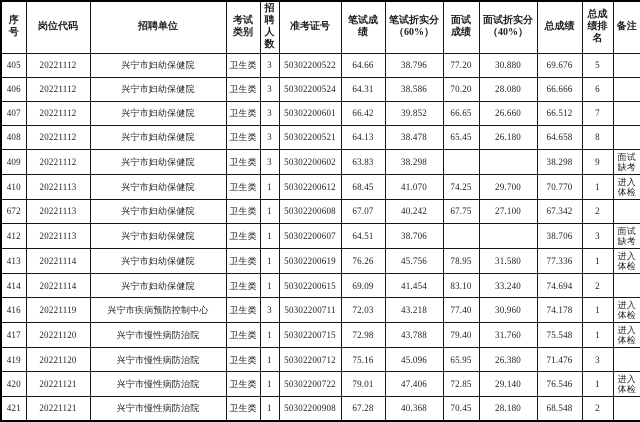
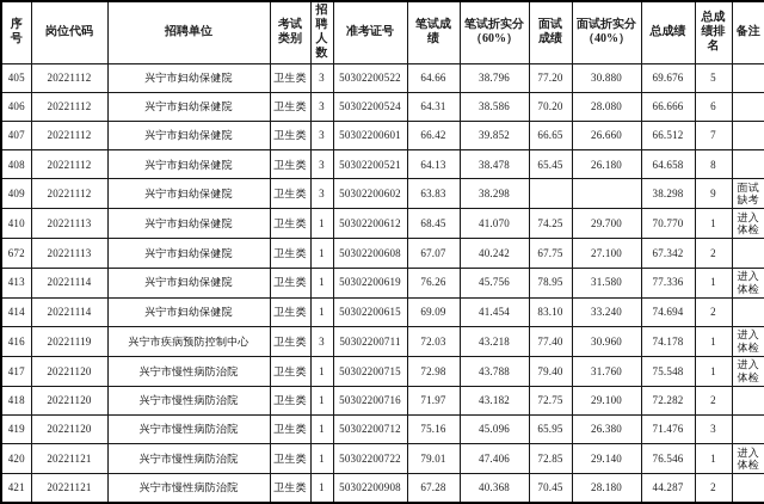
  序 号	岗位代码	招聘单位	考试 类别	招 聘 人 数	准考证号	笔试成 绩	笔试折实分 （60%）	面试 成绩	面试折实分 （40%）	总成绩	总成 绩排 名	备注
  405	20221112	兴宁市妇幼保健院	卫生类	3	50302200522	64.66	38.796	77.20	30.880	69.676	5
  406	20221112	兴宁市妇幼保健院	卫生类	3	50302200524	64.31	38.586	70.20	28.080	66.666	6
  407	20221112	兴宁市妇幼保健院	卫生类	3	50302200601	66.42	39.852	66.65	26.660	66.512	7
  408	20221112	兴宁市妇幼保健院	卫生类	3	50302200521	64.13	38.478	65.45	26.180	64.658	8
  409	20221112	兴宁市妇幼保健院	卫生类	3	50302200602	63.83	38.298			38.298	9	面试缺考
  410	20221113	兴宁市妇幼保健院	卫生类	1	50302200612	68.45	41.070	74.25	29.700	70.770	1	进入体检
  672	20221113	兴宁市妇幼保健院	卫生类	1	50302200608	67.07	40.242	67.75	27.100	67.342	2
- 412	20221113	兴宁市妇幼保健院	卫生类	1	50302200607	64.51	38.706			38.706	3	面试缺考
  413	20221114	兴宁市妇幼保健院	卫生类	1	50302200619	76.26	45.756	78.95	31.580	77.336	1	进入体检
  414	20221114	兴宁市妇幼保健院	卫生类	1	50302200615	69.09	41.454	83.10	33.240	74.694	2
  416	20221119	兴宁市疾病预防控制中心	卫生类	3	50302200711	72.03	43.218	77.40	30.960	74.178	1	进入体检
  417	20221120	兴宁市慢性病防治院	卫生类	1	50302200715	72.98	43.788	79.40	31.760	75.548	1	进入体检
+ 418	20221120	兴宁市慢性病防治院	卫生类	1	50302200716	71.97	43.182	72.75	29.100	72.282	2
  419	20221120	兴宁市慢性病防治院	卫生类	1	50302200712	75.16	45.096	65.95	26.380	71.476	3
  420	20221121	兴宁市慢性病防治院	卫生类	1	50302200722	79.01	47.406	72.85	29.140	76.546	1	进入体检
- 421	20221121	兴宁市慢性病防治院	卫生类	1	50302200908	67.28	40.368	70.45	28.180	68.548	2
+ 421	20221121	兴宁市慢性病防治院	卫生类	1	50302200908	67.28	40.368	70.45	28.180	44.287	2
